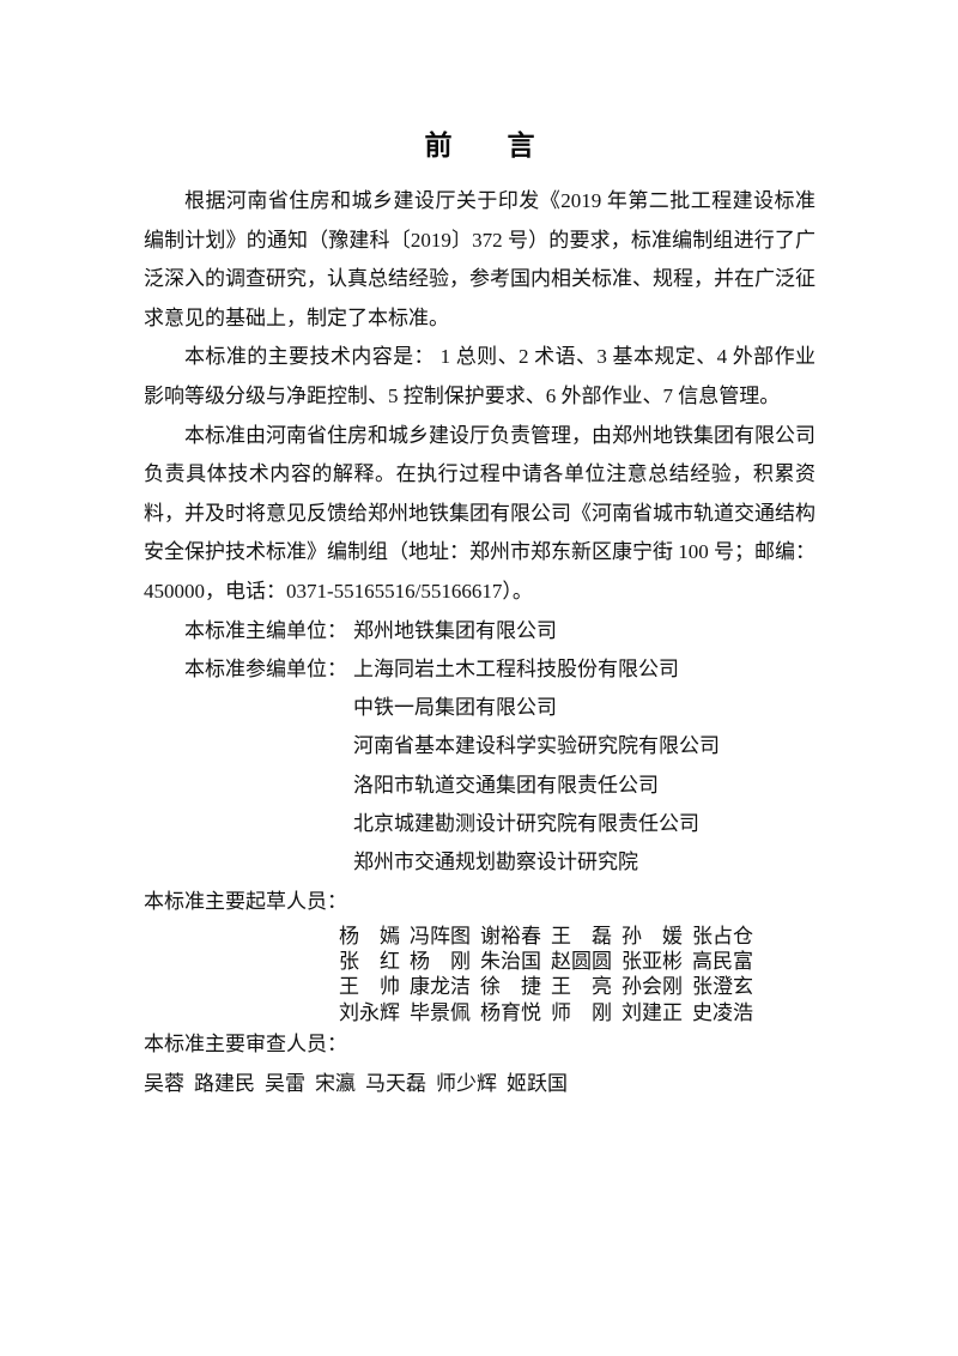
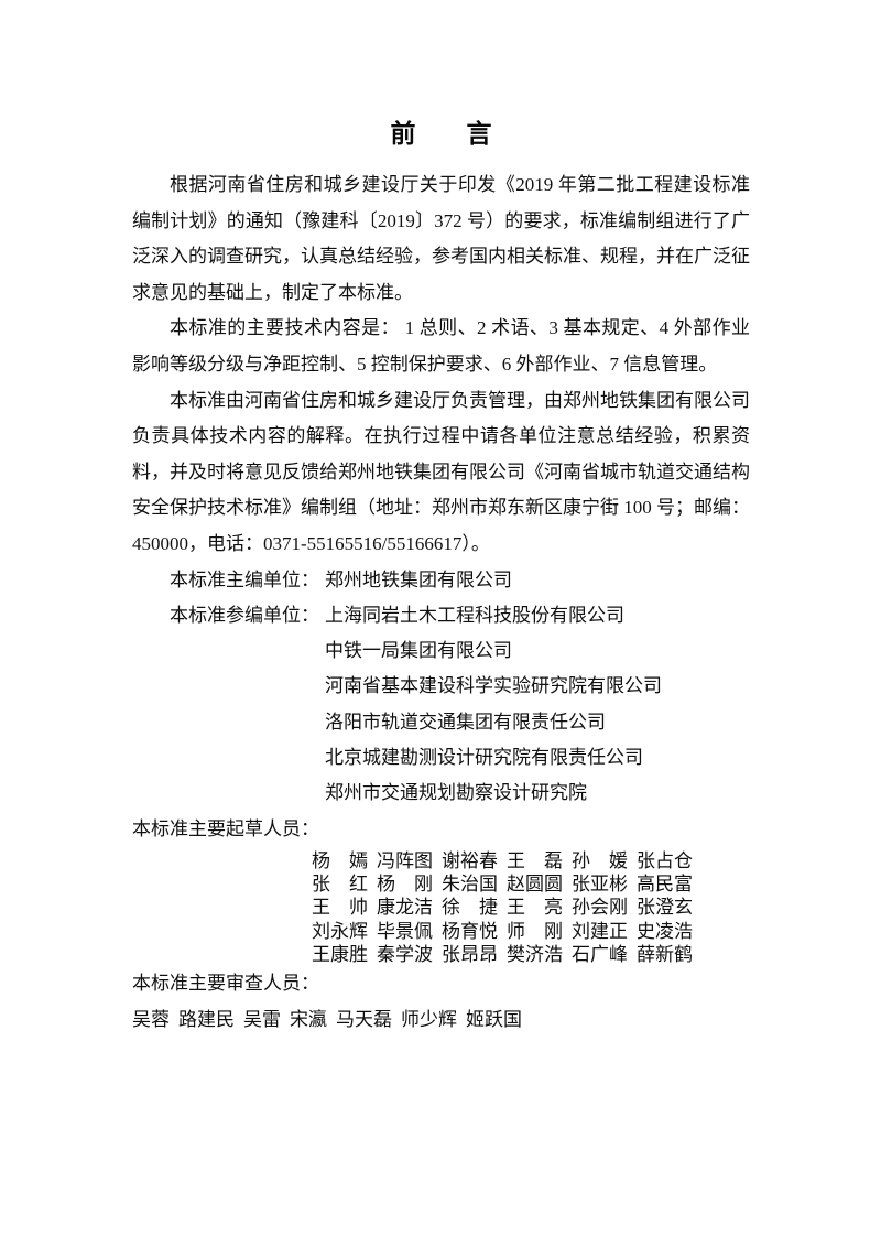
  前 言
  根据河南省住房和城乡建设厅关于印发《2019 年第二批工程建设标准编制计划》的通知（豫建科〔2019〕372 号）的要求，标准编制组进行了广泛深入的调查研究，认真总结经验，参考国内相关标准、规程，并在广泛征求意见的基础上，制定了本标准。
  本标准的主要技术内容是： 1 总则、2 术语、3 基本规定、4 外部作业影响等级分级与净距控制、5 控制保护要求、6 外部作业、7 信息管理。
  本标准由河南省住房和城乡建设厅负责管理，由郑州地铁集团有限公司负责具体技术内容的解释。在执行过程中请各单位注意总结经验，积累资料，并及时将意见反馈给郑州地铁集团有限公司《河南省城市轨道交通结构安全保护技术标准》编制组（地址：郑州市郑东新区康宁街 100 号；邮编：450000，电话：0371-55165516/55166617）。
  本标准主编单位： 郑州地铁集团有限公司
  本标准参编单位： 上海同岩土木工程科技股份有限公司
  中铁一局集团有限公司
  河南省基本建设科学实验研究院有限公司
  洛阳市轨道交通集团有限责任公司
  北京城建勘测设计研究院有限责任公司
  郑州市交通规划勘察设计研究院
  本标准主要起草人员：
  杨 嫣 冯阵图 谢裕春 王 磊 孙 媛 张占仓
  张 红 杨 刚 朱治国 赵圆圆 张亚彬 高民富
  王 帅 康龙洁 徐 捷 王 亮 孙会刚 张澄玄
  刘永辉 毕景佩 杨育悦 师 刚 刘建正 史凌浩
+ 王康胜 秦学波 张昂昂 樊济浩 石广峰 薛新鹤
  本标准主要审查人员：
  吴蓉 路建民 吴雷 宋瀛 马天磊 师少辉 姬跃国
